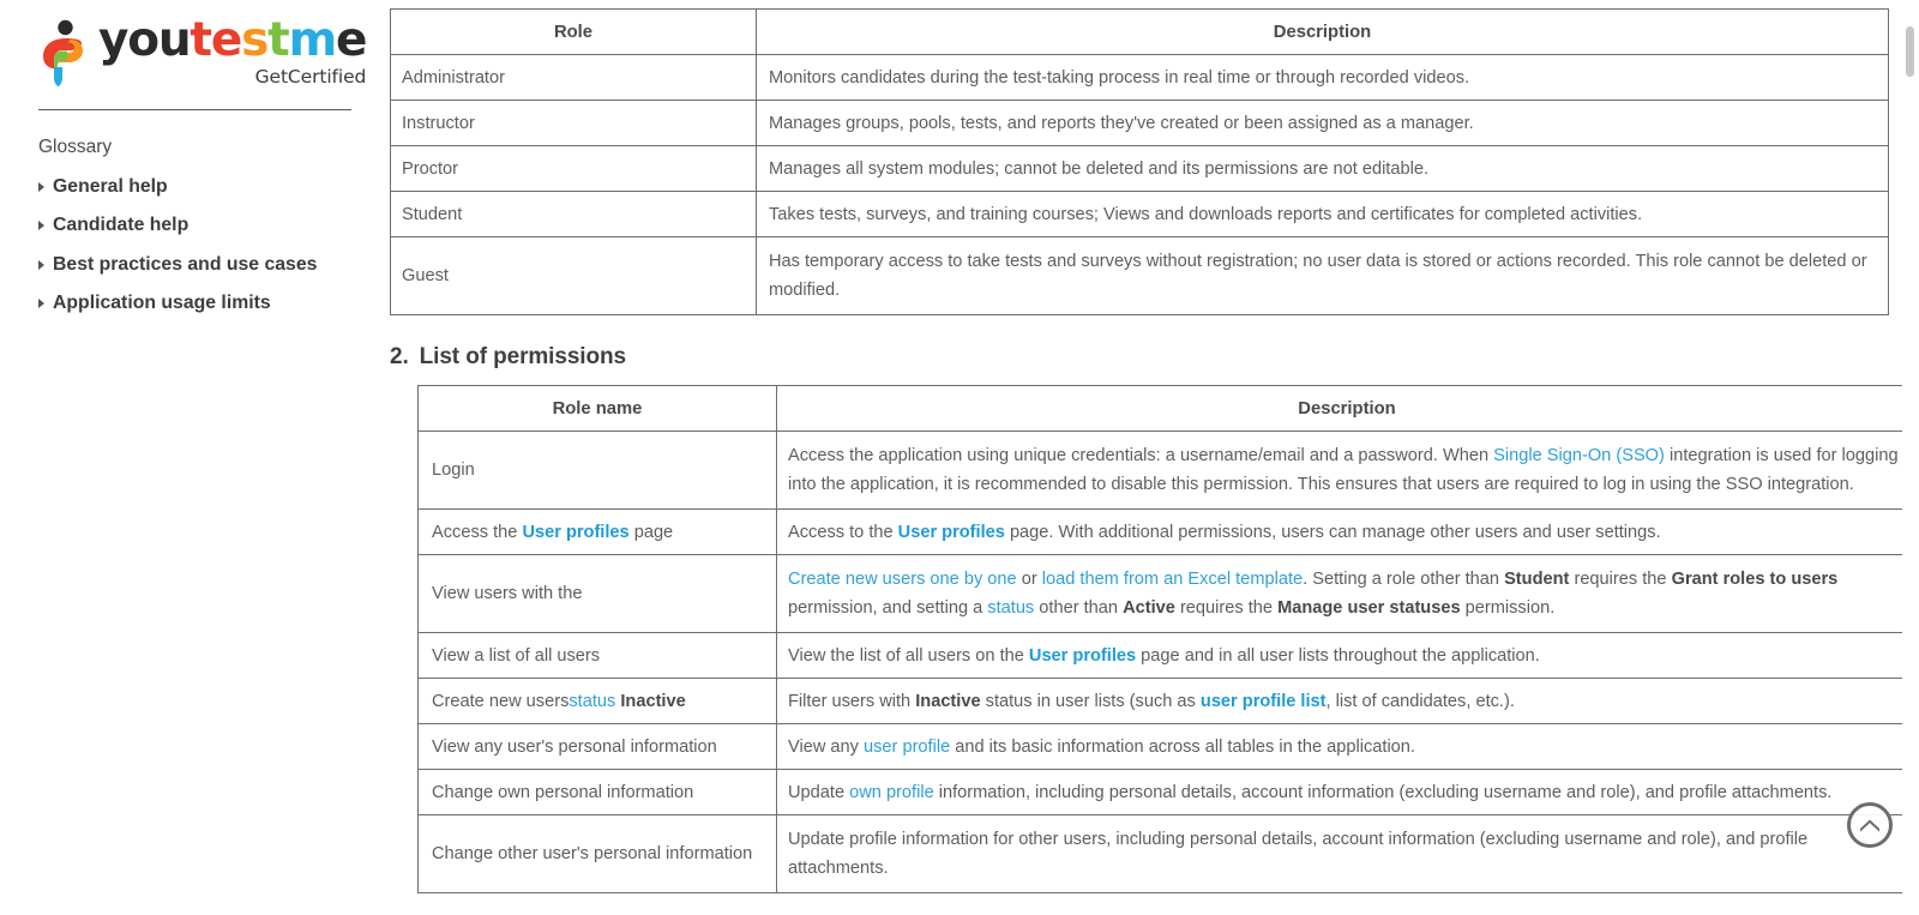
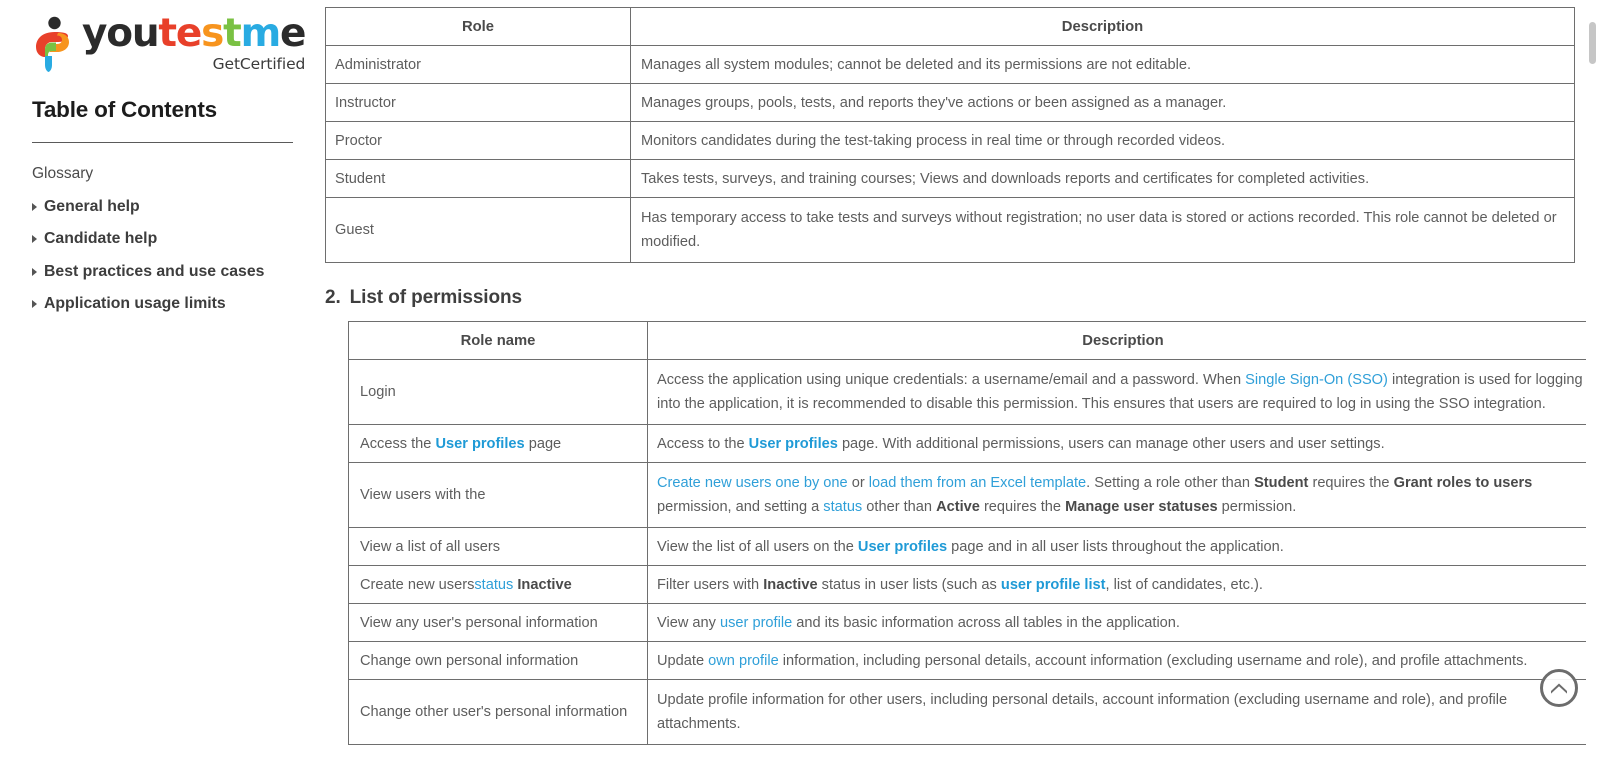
  youtestme
  GetCertified
+ Table of Contents
  Glossary
  General help
  Candidate help
  Best practices and use cases
  Application usage limits
  Role	Description
- Administrator	Monitors candidates during the test-taking process in real time or through recorded videos.
+ Administrator	Manages all system modules; cannot be deleted and its permissions are not editable.
- Instructor	Manages groups, pools, tests, and reports they've created or been assigned as a manager.
+ Instructor	Manages groups, pools, tests, and reports they've actions or been assigned as a manager.
- Proctor	Manages all system modules; cannot be deleted and its permissions are not editable.
+ Proctor	Monitors candidates during the test-taking process in real time or through recorded videos.
  Student	Takes tests, surveys, and training courses; Views and downloads reports and certificates for completed activities.
  Guest	Has temporary access to take tests and surveys without registration; no user data is stored or actions recorded. This role cannot be deleted or modified.
  2. List of permissions
  Role name	Description
  Login	Access the application using unique credentials: a username/email and a password. When Single Sign-On (SSO) integration is used for logging into the application, it is recommended to disable this permission. This ensures that users are required to log in using the SSO integration.
  Access the User profiles page	Access to the User profiles page. With additional permissions, users can manage other users and user settings.
  View users with the	Create new users one by one or load them from an Excel template. Setting a role other than Student requires the Grant roles to users permission, and setting a status other than Active requires the Manage user statuses permission.
  View a list of all users	View the list of all users on the User profiles page and in all user lists throughout the application.
  Create new usersstatus Inactive	Filter users with Inactive status in user lists (such as user profile list, list of candidates, etc.).
  View any user's personal information	View any user profile and its basic information across all tables in the application.
  Change own personal information	Update own profile information, including personal details, account information (excluding username and role), and profile attachments.
  Change other user's personal information	Update profile information for other users, including personal details, account information (excluding username and role), and profile attachments.
